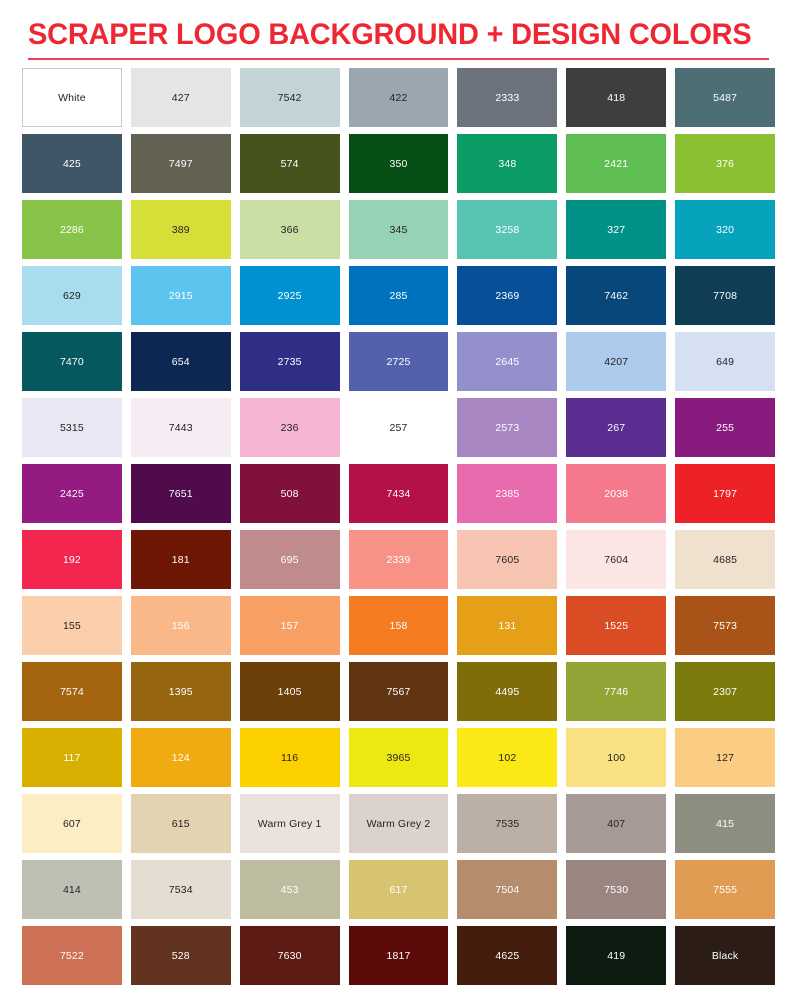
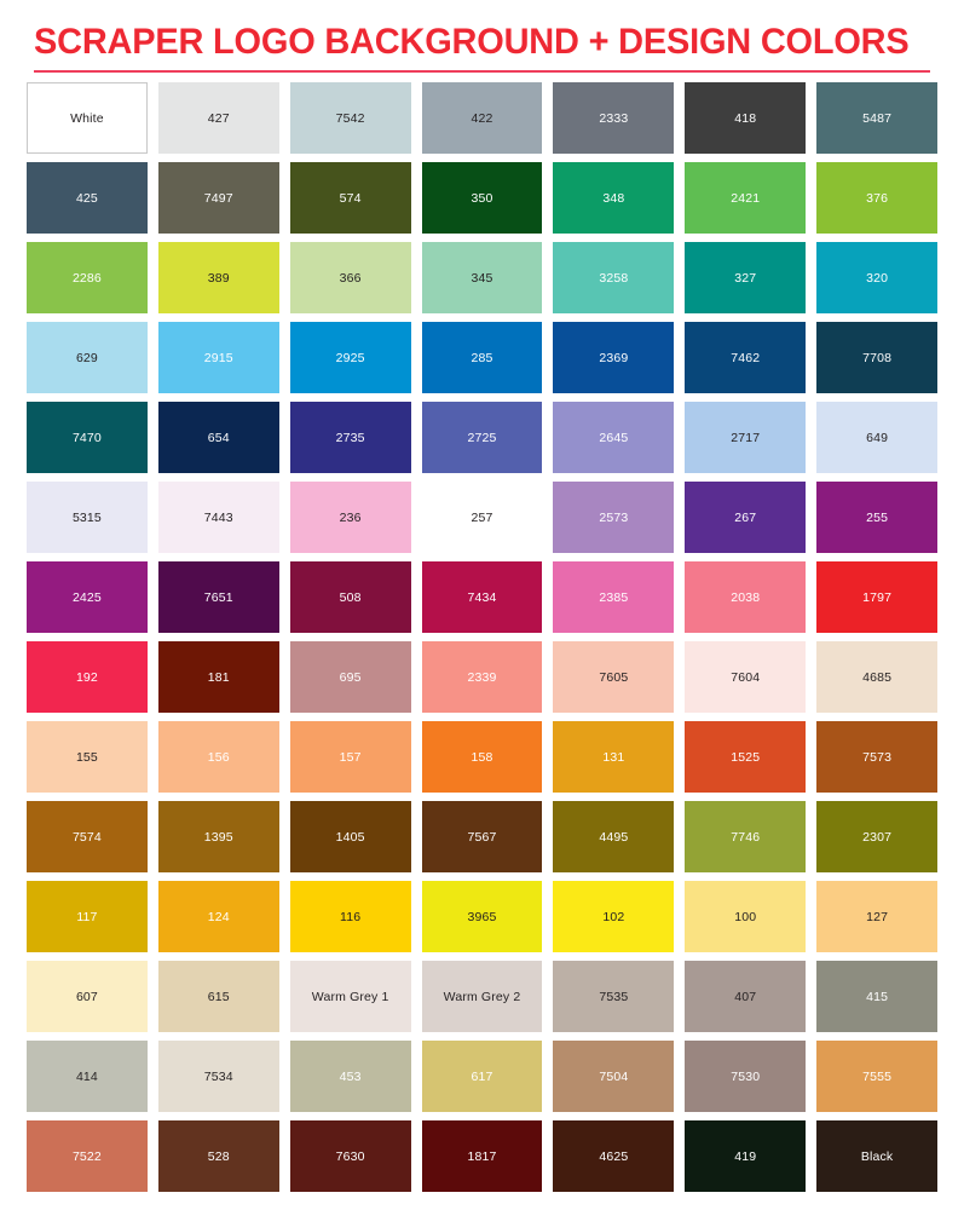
  SCRAPER LOGO BACKGROUND + DESIGN COLORS
  White
  427
  7542
  422
  2333
  418
  5487
  425
  7497
  574
  350
  348
  2421
  376
  2286
  389
  366
  345
  3258
  327
  320
  629
  2915
  2925
  285
  2369
  7462
  7708
  7470
  654
  2735
  2725
  2645
- 4207
+ 2717
  649
  5315
  7443
  236
  257
  2573
  267
  255
  2425
  7651
  508
  7434
  2385
  2038
  1797
  192
  181
  695
  2339
  7605
  7604
  4685
  155
  156
  157
  158
  131
  1525
  7573
  7574
  1395
  1405
  7567
  4495
  7746
  2307
  117
  124
  116
  3965
  102
  100
  127
  607
  615
  Warm Grey 1
  Warm Grey 2
  7535
  407
  415
  414
  7534
  453
  617
  7504
  7530
  7555
  7522
  528
  7630
  1817
  4625
  419
  Black
